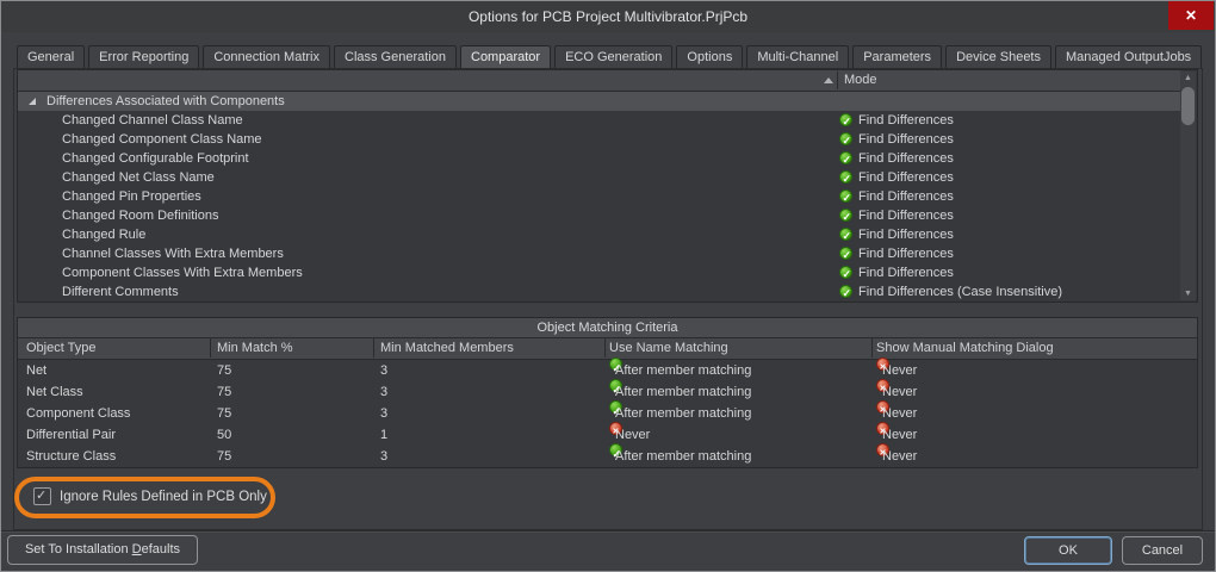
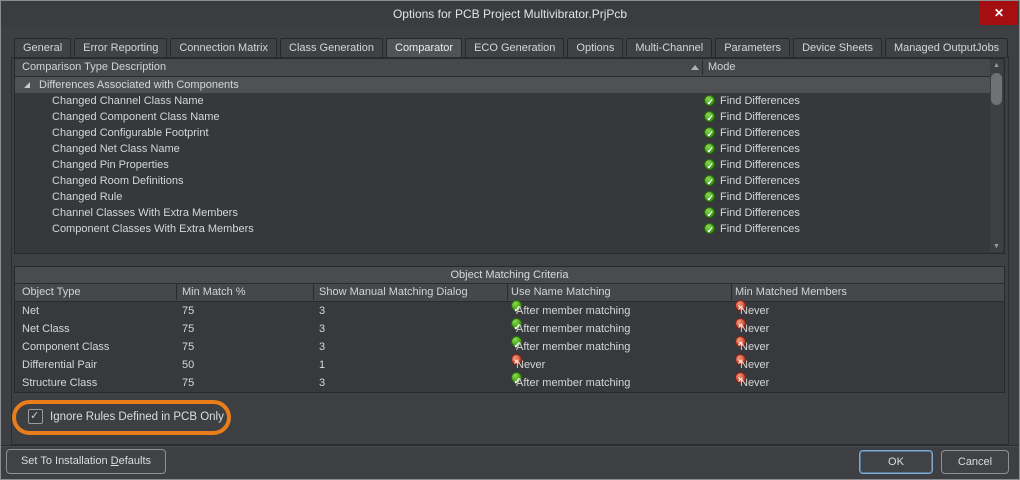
  Options for PCB Project Multivibrator.PrjPcb
  ✕
  General
  Error Reporting
  Connection Matrix
  Class Generation
  Comparator
  ECO Generation
  Options
  Multi-Channel
  Parameters
  Device Sheets
  Managed OutputJobs
+ Comparison Type Description
  Mode
  Differences Associated with Components
  Changed Channel Class Name
  Find Differences
  Changed Component Class Name
  Find Differences
  Changed Configurable Footprint
  Find Differences
  Changed Net Class Name
  Find Differences
  Changed Pin Properties
  Find Differences
  Changed Room Definitions
  Find Differences
  Changed Rule
  Find Differences
  Channel Classes With Extra Members
  Find Differences
  Component Classes With Extra Members
  Find Differences
- Different Comments
- Find Differences (Case Insensitive)
  Object Matching Criteria
  Object Type
  Min Match %
- Min Matched Members
+ Show Manual Matching Dialog
  Use Name Matching
- Show Manual Matching Dialog
+ Min Matched Members
  Net
  75
  3
  After member matching
  Never
  Net Class
  75
  3
  After member matching
  Never
  Component Class
  75
  3
  After member matching
  Never
  Differential Pair
  50
  1
  Never
  Never
  Structure Class
  75
  3
  After member matching
  Never
  Ignore Rules Defined in PCB Only
  Set To Installation Defaults
  OK
  Cancel
